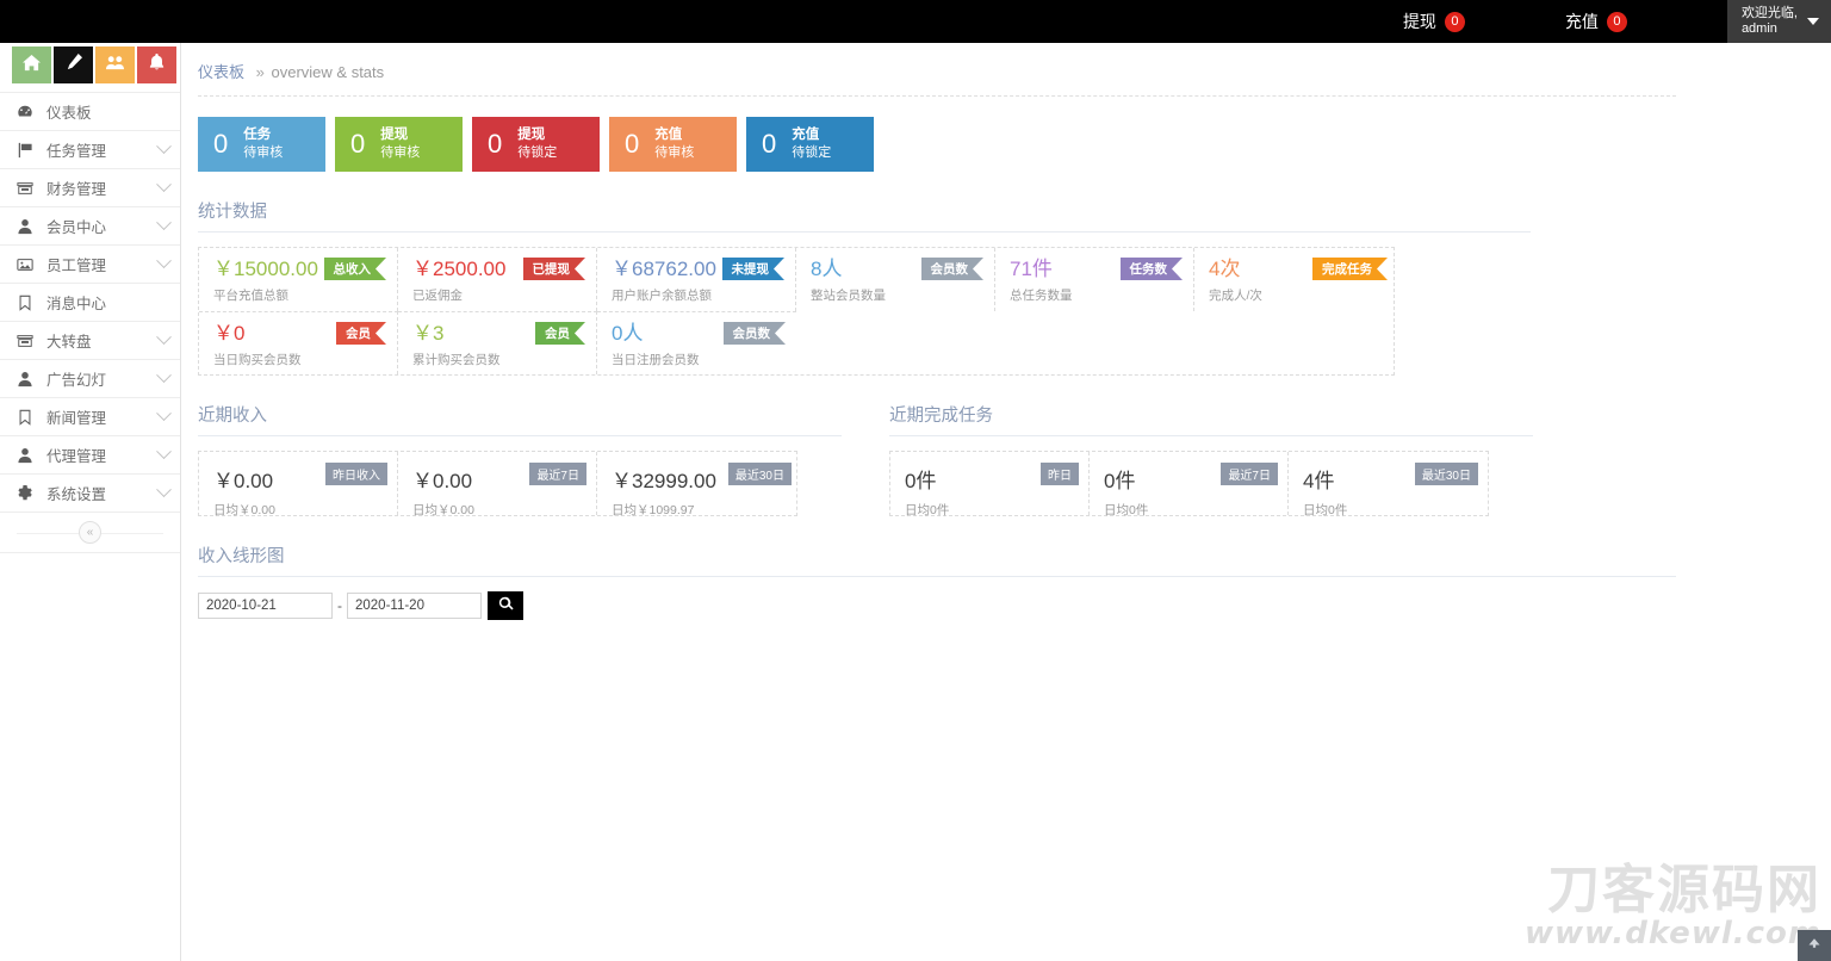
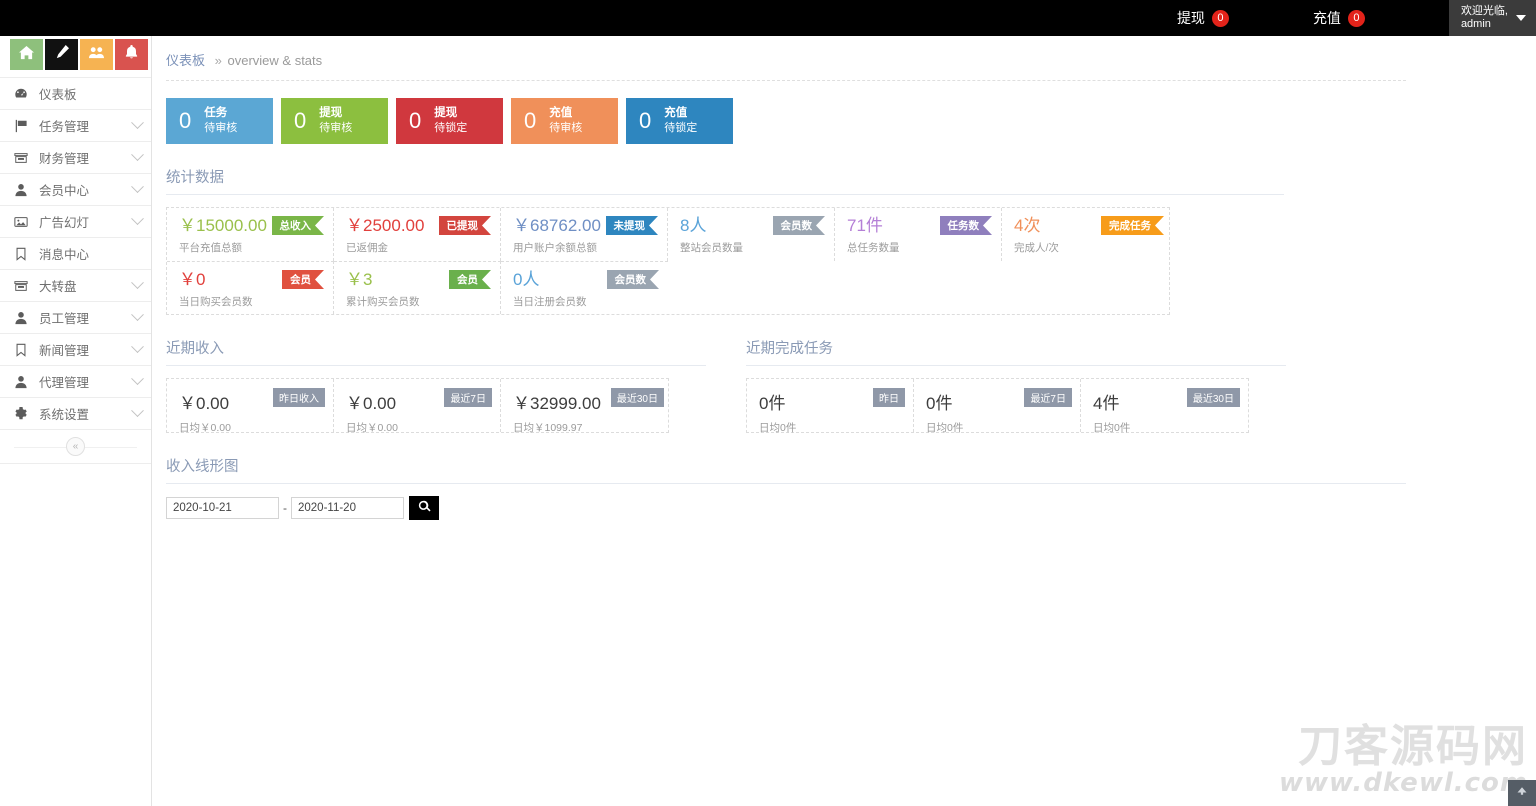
  提现
  0
  充值
  0
  欢迎光临,
  admin
  仪表板
  任务管理
  财务管理
  会员中心
- 员工管理
+ 广告幻灯
  消息中心
  大转盘
- 广告幻灯
+ 员工管理
  新闻管理
  代理管理
  系统设置
  «
  仪表板 » overview & stats
  0
  任务
  待审核
  0
  提现
  待审核
  0
  提现
  待锁定
  0
  充值
  待审核
  0
  充值
  待锁定
  统计数据
  ￥15000.00
  平台充值总额
  总收入
  ￥2500.00
  已返佣金
  已提现
  ￥68762.00
  用户账户余额总额
  未提现
  8人
  整站会员数量
  会员数
  71件
  总任务数量
  任务数
  4次
  完成人/次
  完成任务
  ￥0
  当日购买会员数
  会员
  ￥3
  累计购买会员数
  会员
  0人
  当日注册会员数
  会员数
  近期收入
  ￥0.00
  日均￥0.00
  昨日收入
  ￥0.00
  日均￥0.00
  最近7日
  ￥32999.00
  日均￥1099.97
  最近30日
  近期完成任务
  0件
  日均0件
  昨日
  0件
  日均0件
  最近7日
  4件
  日均0件
  最近30日
  收入线形图
  2020-10-21
  -
  2020-11-20
  刀客源码网
  www.dkewl.co
